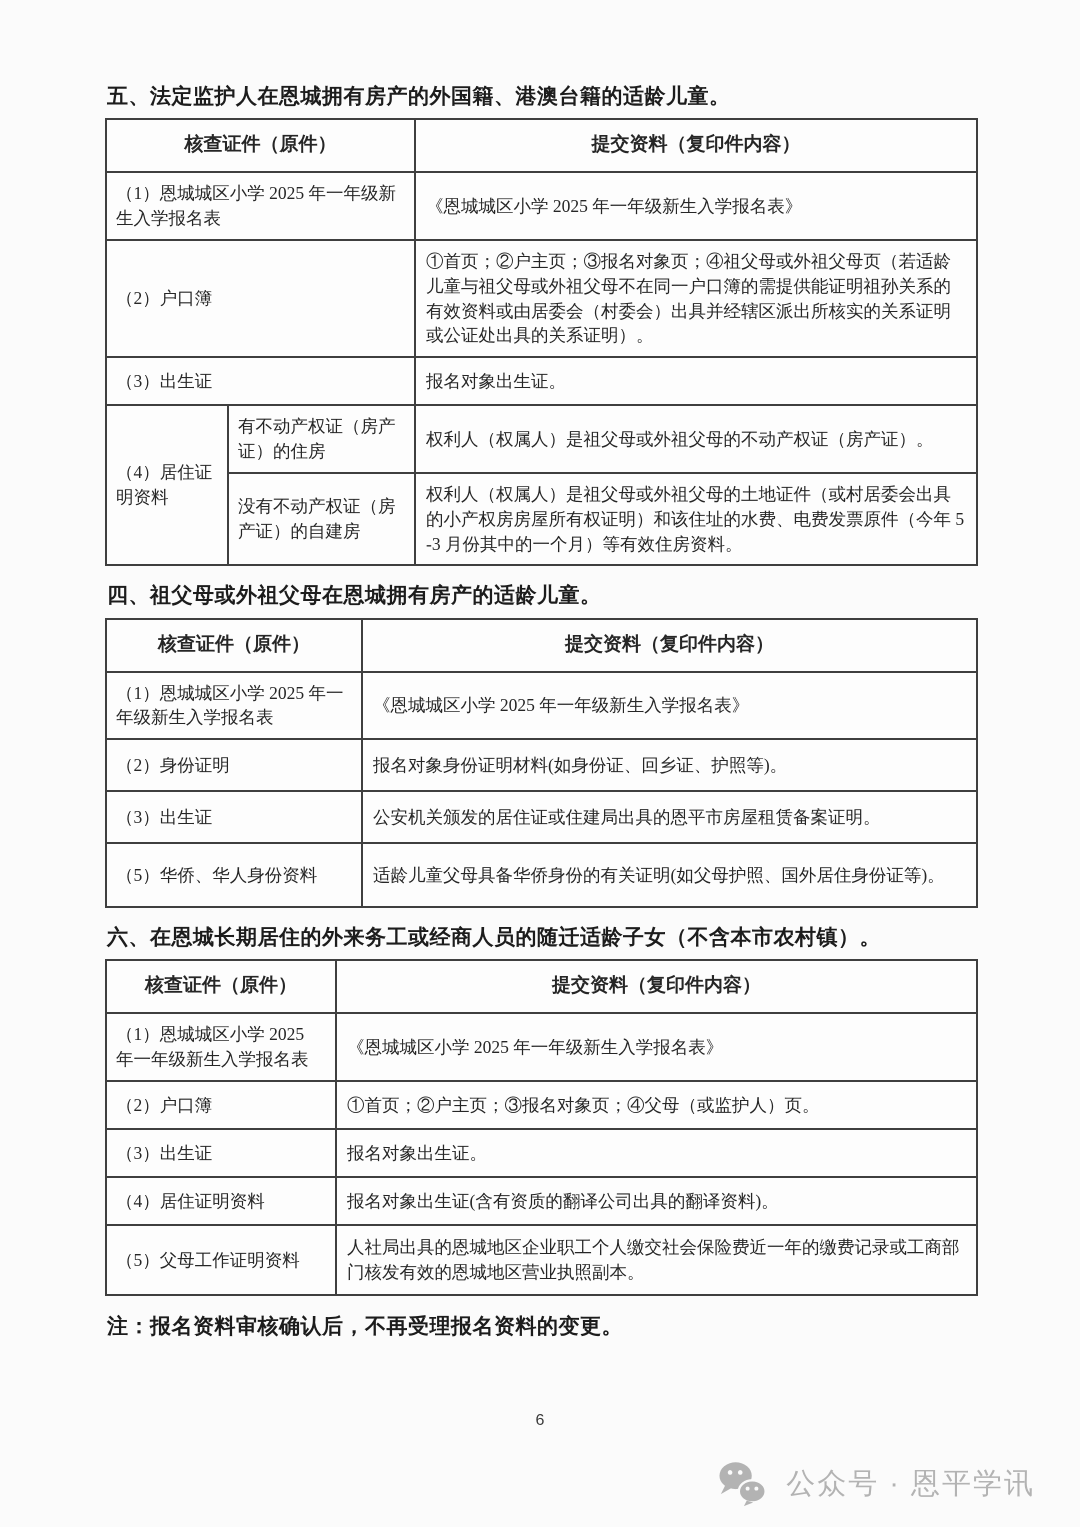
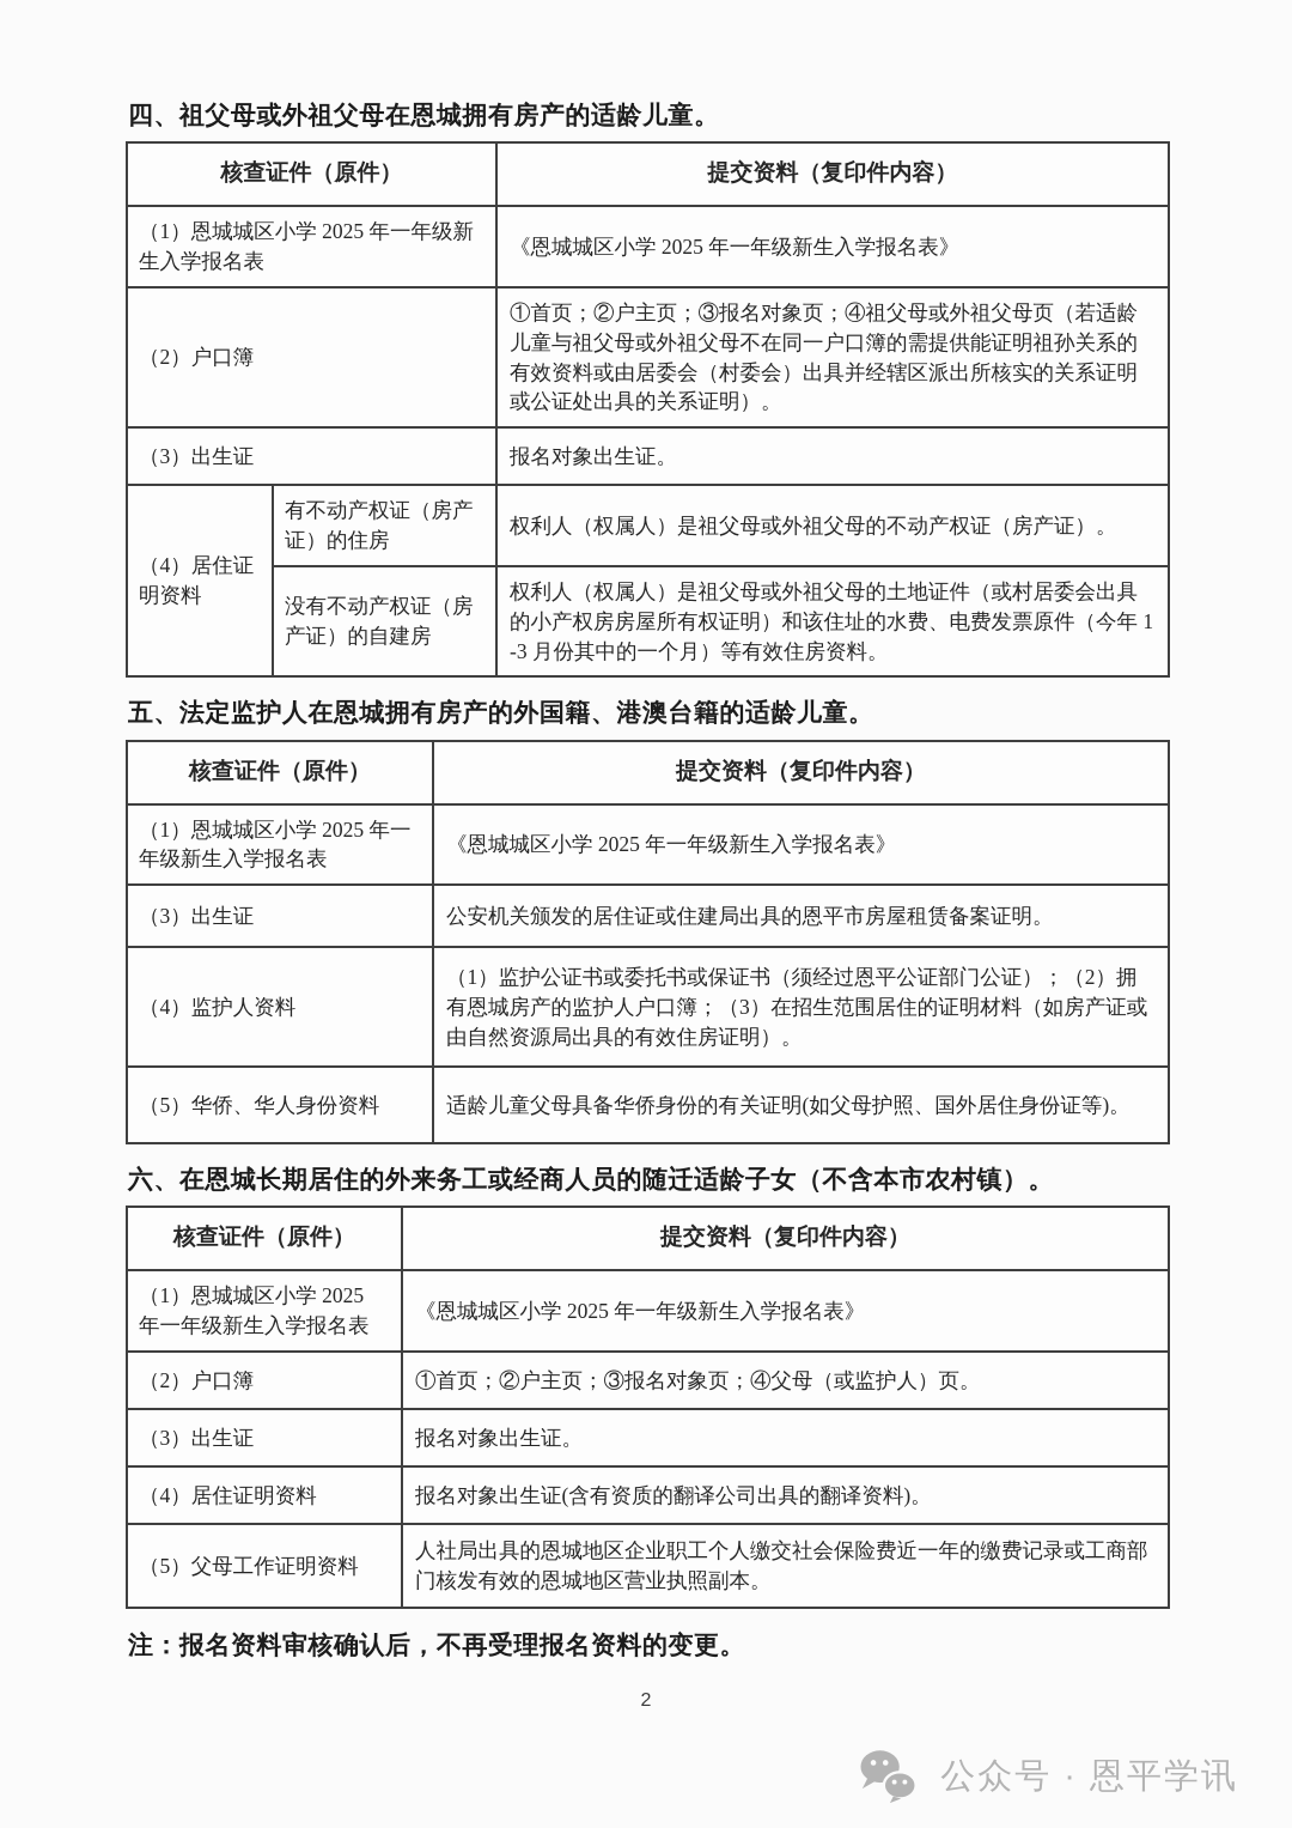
- 五、法定监护人在恩城拥有房产的外国籍、港澳台籍的适龄儿童。
+ 四、祖父母或外祖父母在恩城拥有房产的适龄儿童。
  核查证件（原件）	提交资料（复印件内容）
  （1）恩城城区小学 2025 年一年级新生入学报名表	《恩城城区小学 2025 年一年级新生入学报名表》
  （2）户口簿	①首页；②户主页；③报名对象页；④祖父母或外祖父母页（若适龄儿童与祖父母或外祖父母不在同一户口簿的需提供能证明祖孙关系的有效资料或由居委会（村委会）出具并经辖区派出所核实的关系证明或公证处出具的关系证明）。
  （3）出生证	报名对象出生证。
  （4）居住证明资料	有不动产权证（房产证）的住房	权利人（权属人）是祖父母或外祖父母的不动产权证（房产证）。
- 没有不动产权证（房产证）的自建房	权利人（权属人）是祖父母或外祖父母的土地证件（或村居委会出具的小产权房房屋所有权证明）和该住址的水费、电费发票原件（今年 5-3 月份其中的一个月）等有效住房资料。
+ 没有不动产权证（房产证）的自建房	权利人（权属人）是祖父母或外祖父母的土地证件（或村居委会出具的小产权房房屋所有权证明）和该住址的水费、电费发票原件（今年 1-3 月份其中的一个月）等有效住房资料。
- 四、祖父母或外祖父母在恩城拥有房产的适龄儿童。
+ 五、法定监护人在恩城拥有房产的外国籍、港澳台籍的适龄儿童。
  核查证件（原件）	提交资料（复印件内容）
  （1）恩城城区小学 2025 年一年级新生入学报名表	《恩城城区小学 2025 年一年级新生入学报名表》
- （2）身份证明	报名对象身份证明材料(如身份证、回乡证、护照等)。
  （3）出生证	公安机关颁发的居住证或住建局出具的恩平市房屋租赁备案证明。
+ （4）监护人资料	（1）监护公证书或委托书或保证书（须经过恩平公证部门公证）；（2）拥有恩城房产的监护人户口簿；（3）在招生范围居住的证明材料（如房产证或由自然资源局出具的有效住房证明）。
  （5）华侨、华人身份资料	适龄儿童父母具备华侨身份的有关证明(如父母护照、国外居住身份证等)。
  六、在恩城长期居住的外来务工或经商人员的随迁适龄子女（不含本市农村镇）。
  核查证件（原件）	提交资料（复印件内容）
  （1）恩城城区小学 2025 年一年级新生入学报名表	《恩城城区小学 2025 年一年级新生入学报名表》
  （2）户口簿	①首页；②户主页；③报名对象页；④父母（或监护人）页。
  （3）出生证	报名对象出生证。
  （4）居住证明资料	报名对象出生证(含有资质的翻译公司出具的翻译资料)。
  （5）父母工作证明资料	人社局出具的恩城地区企业职工个人缴交社会保险费近一年的缴费记录或工商部门核发有效的恩城地区营业执照副本。
  注：报名资料审核确认后，不再受理报名资料的变更。
- 6
+ 2
  公众号 · 恩平学讯
